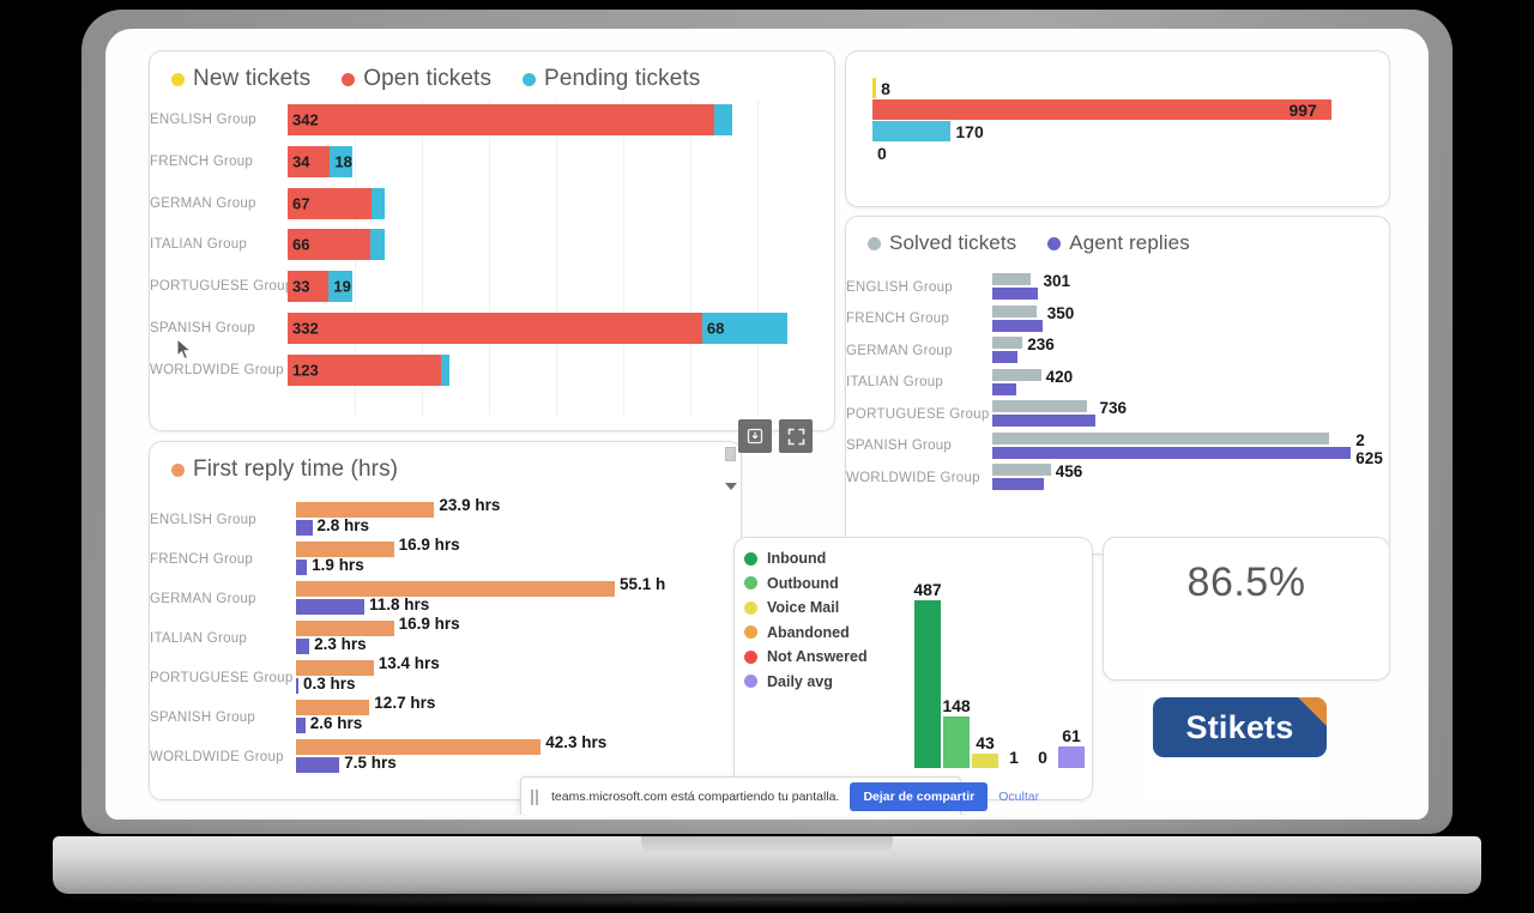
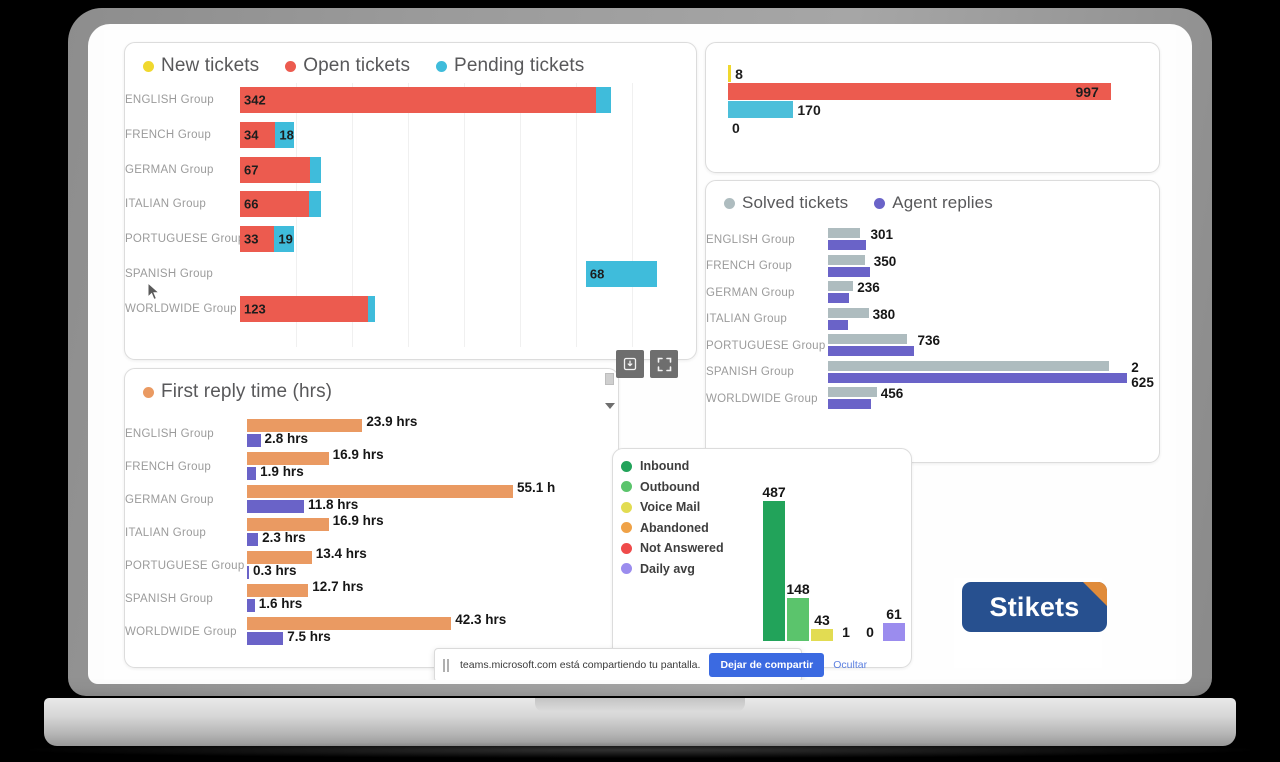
  New tickets
  Open tickets
  Pending tickets
  ENGLISH Group
  342
  FRENCH Group
  34
  18
  GERMAN Group
  67
  ITALIAN Group
  66
  PORTUGUESE Grou
  33
  19
  SPANISH Group
- 332
  68
  WORLDWIDE Group
  123
  8
  997
  170
  0
  Solved tickets
  Agent replies
  ENGLISH Group
  301
  FRENCH Group
  350
  GERMAN Group
  236
  ITALIAN Group
- 420
+ 380
  PORTUGUESE Group
  736
  SPANISH Group
  2 625
  WORLDWIDE Group
  456
  First reply time (hrs)
  ENGLISH Group
  23.9 hrs
  2.8 hrs
  FRENCH Group
  16.9 hrs
  1.9 hrs
  GERMAN Group
  55.1 h
  11.8 hrs
  ITALIAN Group
  16.9 hrs
  2.3 hrs
  PORTUGUESE Group
  13.4 hrs
  0.3 hrs
  SPANISH Group
  12.7 hrs
- 2.6 hrs
+ 1.6 hrs
  WORLDWIDE Group
  42.3 hrs
  7.5 hrs
  Inbound
  Outbound
  Voice Mail
  Abandoned
  Not Answered
  Daily avg
  487
  148
  43
  1
  0
  61
- 86.5%
  Stikets
  teams.microsoft.com está compartiendo tu pantalla.
  Dejar de compartir
  Ocultar
